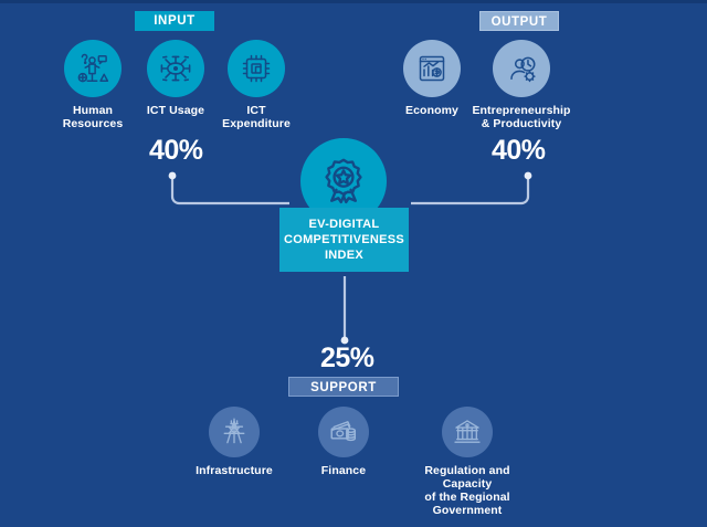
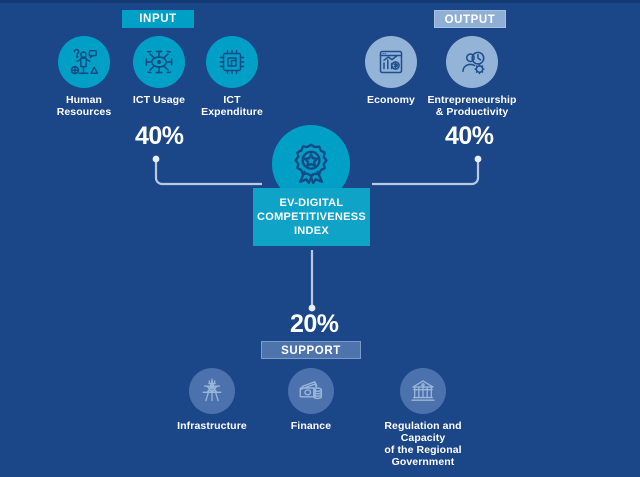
  INPUT
  OUTPUT
  Human
  Resources
  ICT Usage
  ICT
  Expenditure
  Economy
  Entrepreneurship
  & Productivity
  40%
  40%
  EV-DIGITAL
  COMPETITIVENESS
  INDEX
- 25%
+ 20%
  SUPPORT
  Infrastructure
  Finance
  Regulation and Capacity
  of the Regional Government
